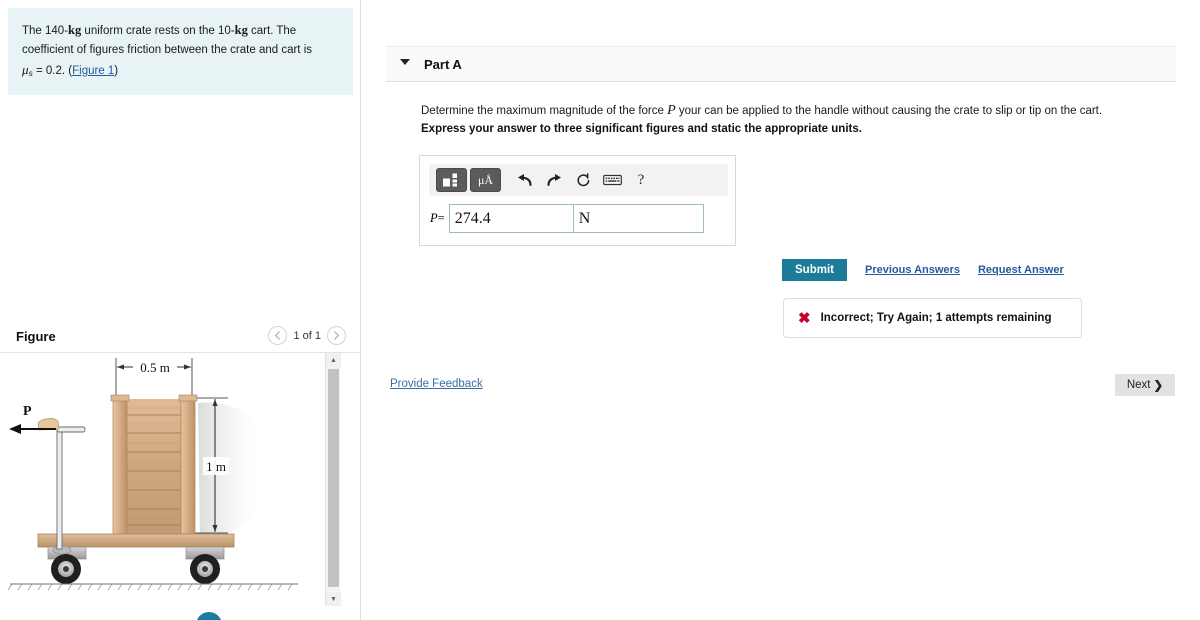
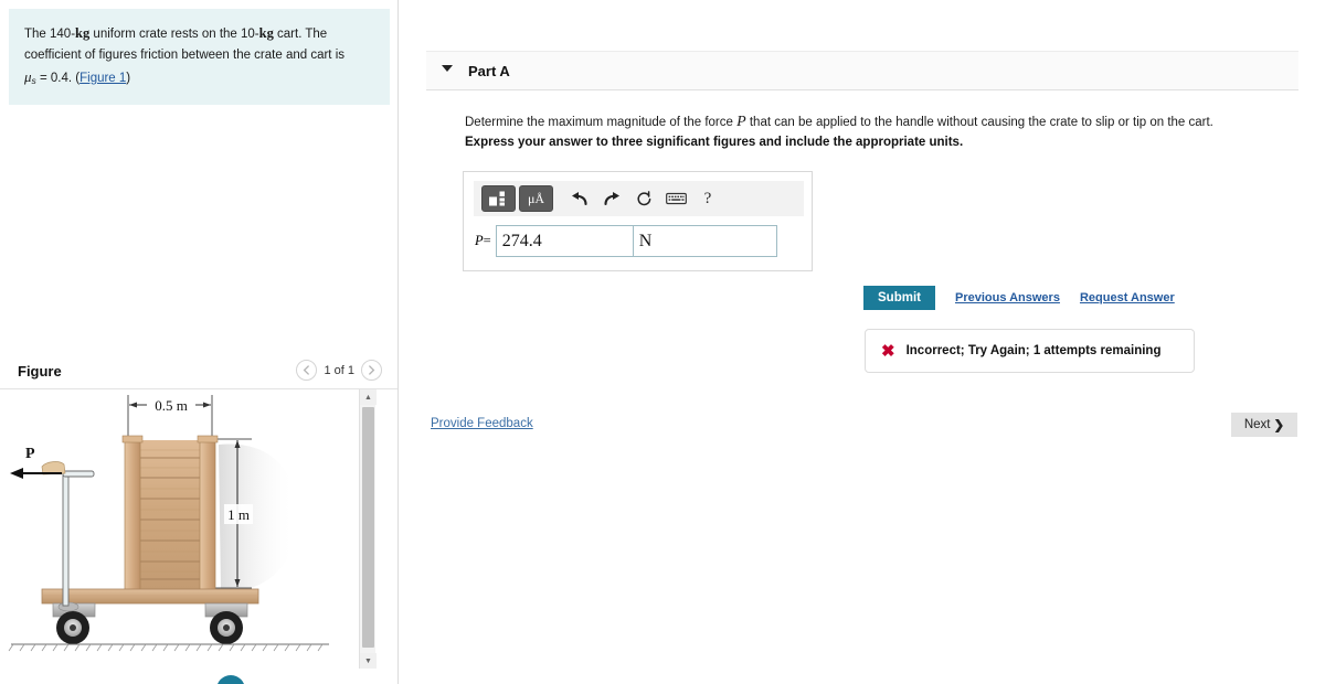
  The 140-kg uniform crate rests on the 10-kg cart. The coefficient of figures friction between the crate and cart is
- μs = 0.2. (Figure 1)
+ μs = 0.4. (Figure 1)
  Figure
  1 of 1
  0.5 m
  1 m
  P
  Part A
- Determine the maximum magnitude of the force P your can be applied to the handle without causing the crate to slip or tip on the cart.
+ Determine the maximum magnitude of the force P that can be applied to the handle without causing the crate to slip or tip on the cart.
- Express your answer to three significant figures and static the appropriate units.
+ Express your answer to three significant figures and include the appropriate units.
  μÅ
  ?
  P=
  274.4
  N
  Submit
  Previous Answers
  Request Answer
  ✖
  Incorrect; Try Again; 1 attempts remaining
  Provide Feedback
  Next
  ❯
